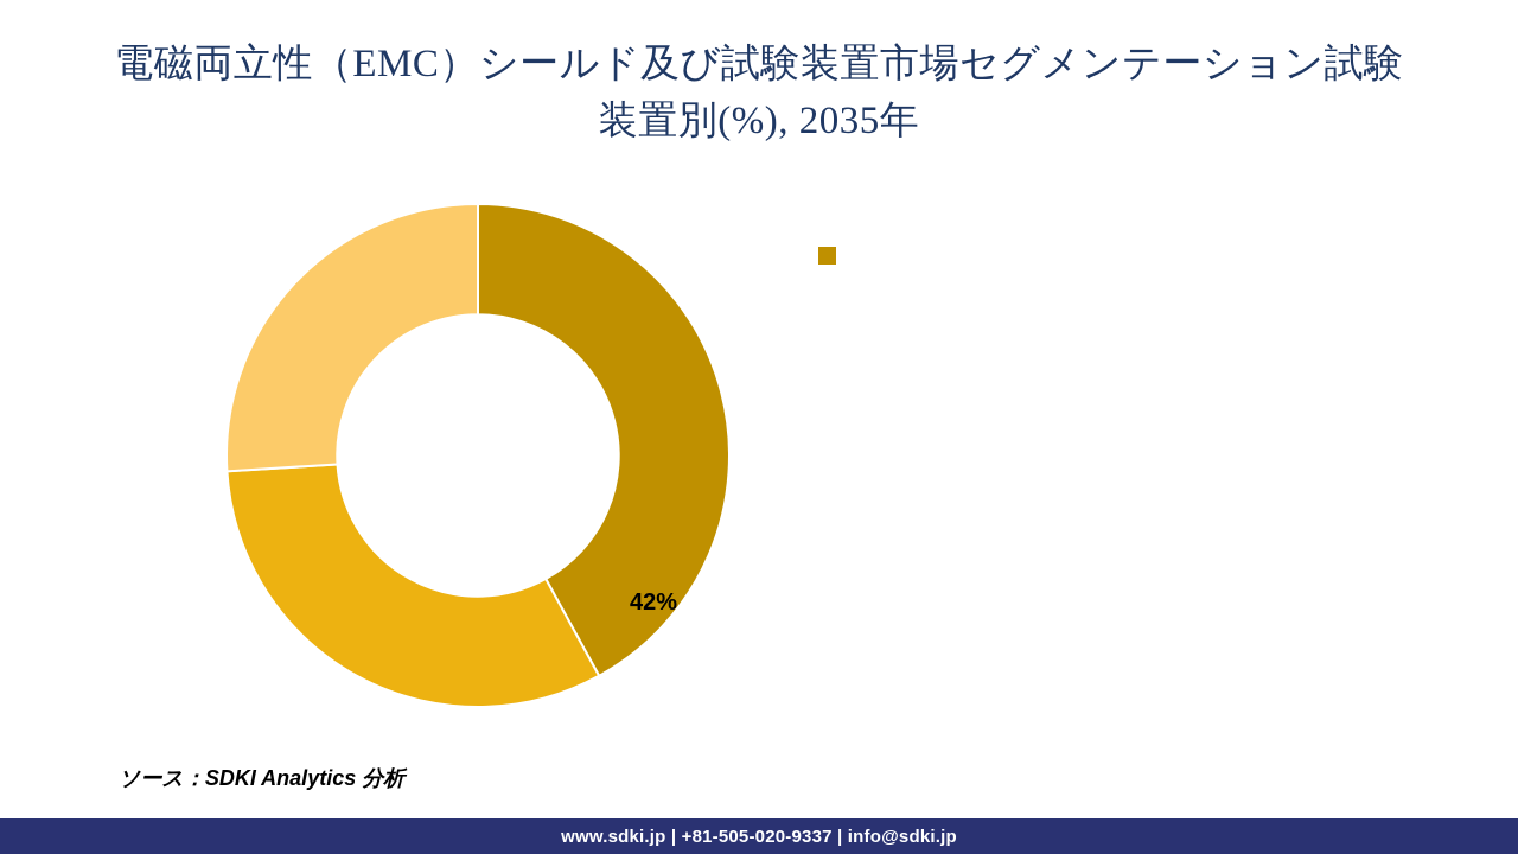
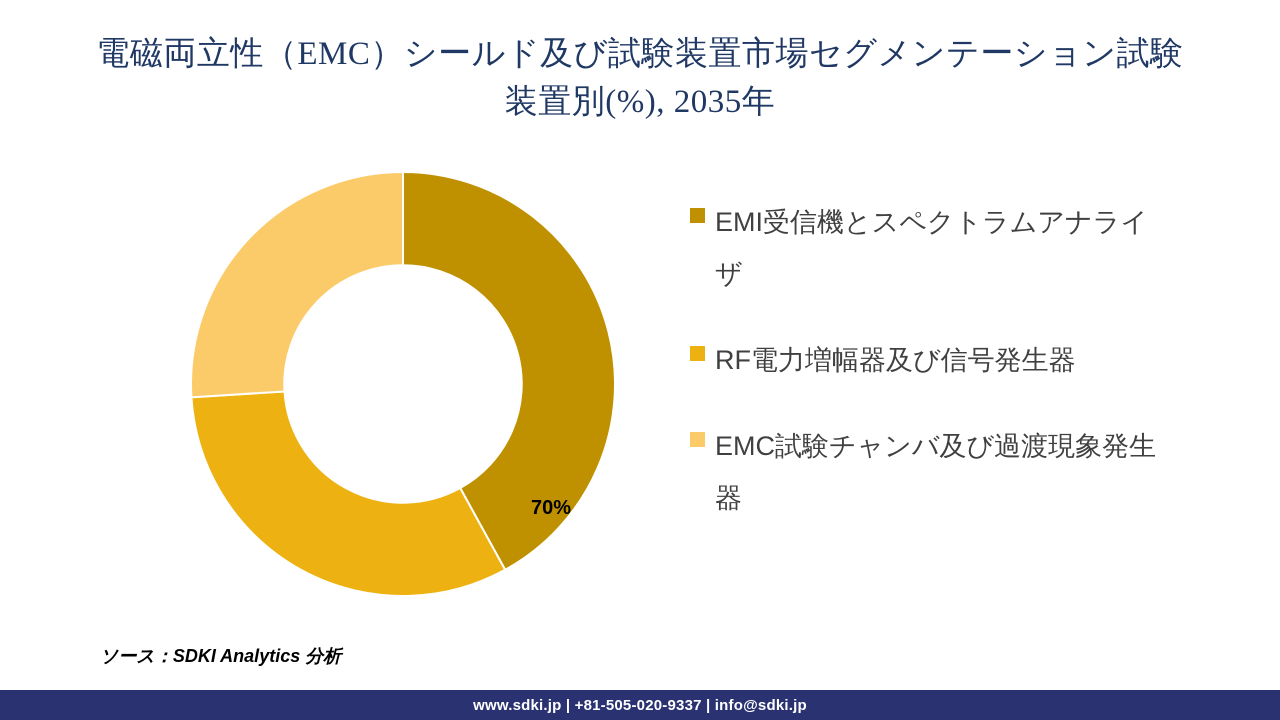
  電磁両立性（EMC）シールド及び試験装置市場セグメンテーション試験
  装置別(%), 2035年
- 42%
+ 70%
+ EMI受信機とスペクトラムアナライザ
+ RF電力増幅器及び信号発生器
+ EMC試験チャンバ及び過渡現象発生器
  ソース：SDKI Analytics 分析
  www.sdki.jp | +81-505-020-9337 | info@sdki.jp
